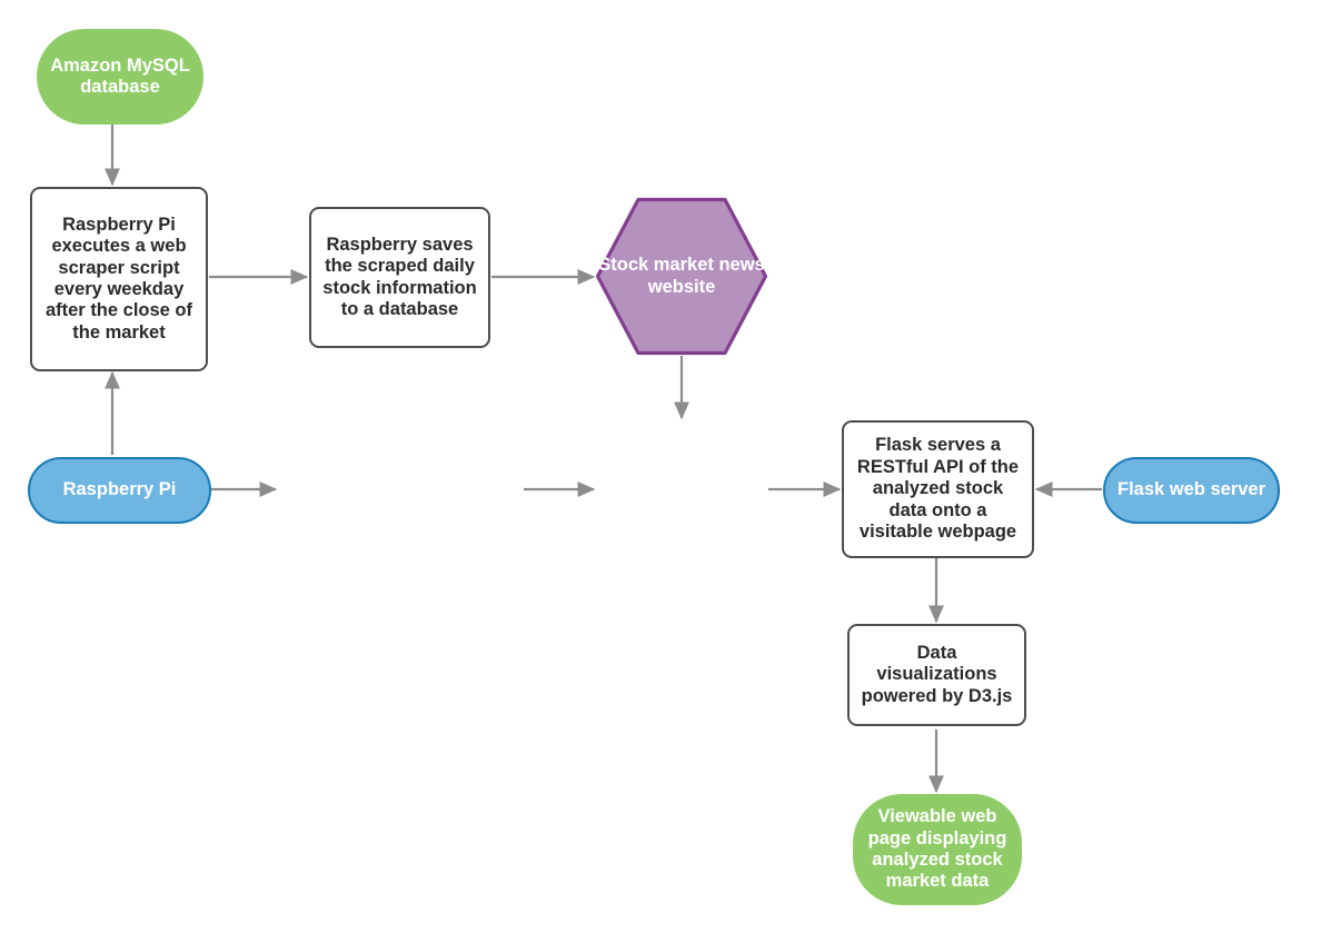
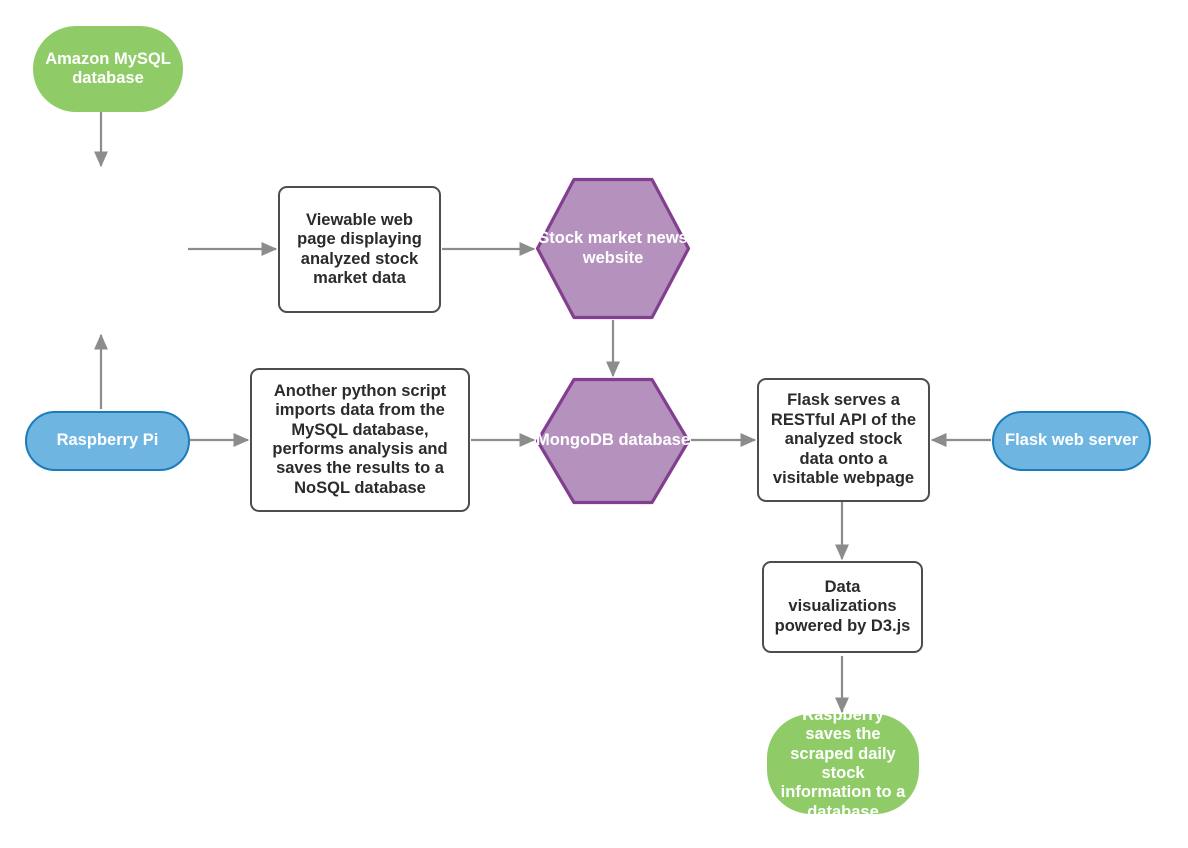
  Amazon MySQL database
- Raspberry Pi executes a web scraper script every weekday after the close of the market
- Raspberry saves the scraped daily stock information to a database
+ Viewable web page displaying analyzed stock market data
  Stock market news website
  Raspberry Pi
+ Another python script imports data from the MySQL database, performs analysis and saves the results to a NoSQL database
+ MongoDB database
  Flask serves a RESTful API of the analyzed stock data onto a visitable webpage
  Flask web server
  Data visualizations powered by D3.js
- Viewable web page displaying analyzed stock market data
+ Raspberry saves the scraped daily stock information to a database
